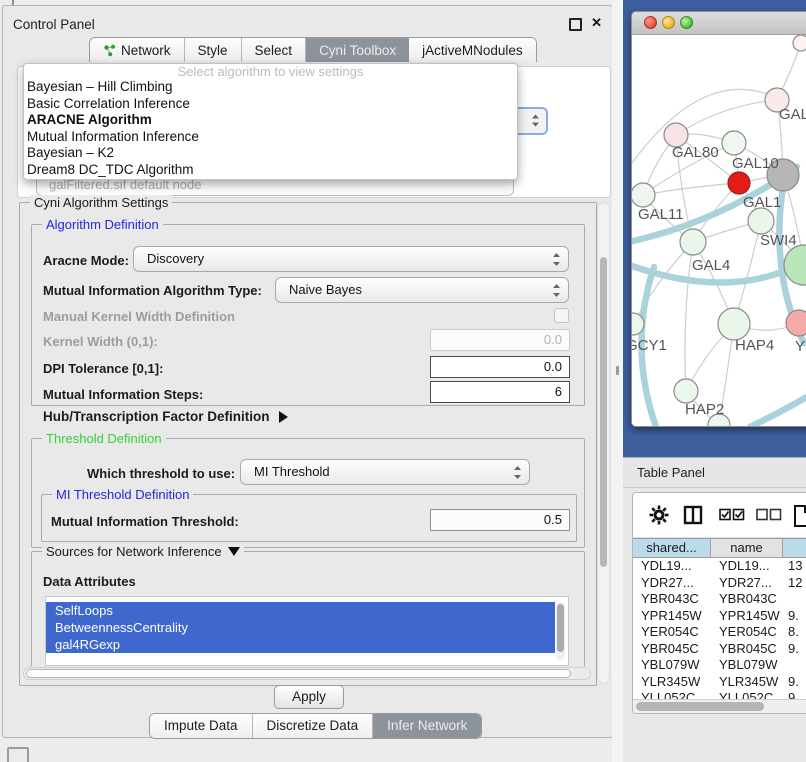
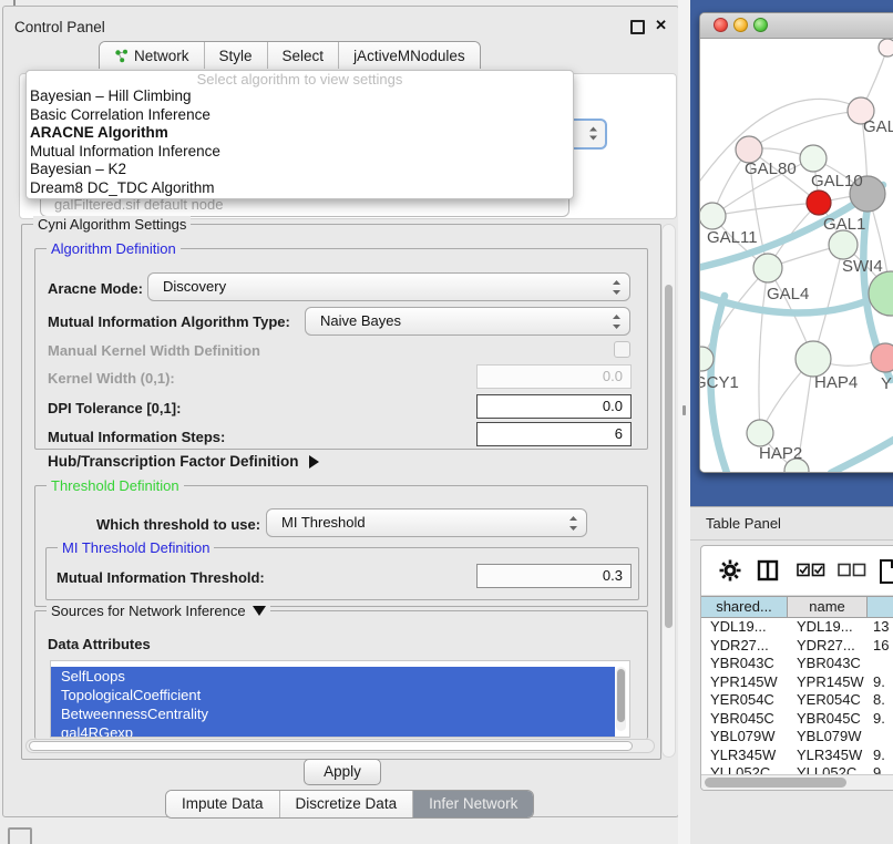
  Control Panel
  ✕
  Network
  Style
  Select
- Cyni Toolbox
  jActiveMNodules
  galFiltered.sif default node
  Select algorithm to view settings
  Bayesian – Hill Climbing
  Basic Correlation Inference
  ARACNE Algorithm
  Mutual Information Inference
  Bayesian – K2
  Dream8 DC_TDC Algorithm
  Cyni Algorithm Settings
  Algorithm Definition
  Aracne Mode:
  Discovery
  Mutual Information Algorithm Type:
  Naive Bayes
  Manual Kernel Width Definition
  Kernel Width (0,1):
  0.0
  DPI Tolerance [0,1]:
  0.0
  Mutual Information Steps:
  6
  Hub/Transcription Factor Definition
  Threshold Definition
  Which threshold to use:
  MI Threshold
  MI Threshold Definition
  Mutual Information Threshold:
- 0.5
+ 0.3
  Sources for Network Inference
  Data Attributes
  SelfLoops
+ TopologicalCoefficient
  BetweennessCentrality
  gal4RGexp
  Apply
  Impute Data
  Discretize Data
  Infer Network
  GAL
  GAL80
  GAL10
  GAL1
  GAL11
  SWI4
  GAL4
  GCY1
  HAP4
  Y
  HAP2
  Table Panel
  shared...
  name
  YDL19...
  YDL19...
  13
  YDR27...
  YDR27...
- 12
+ 16
  YBR043C
  YBR043C
  YPR145W
  YPR145W
  9.
  YER054C
  YER054C
  8.
  YBR045C
  YBR045C
  9.
  YBL079W
  YBL079W
  YLR345W
  YLR345W
  9.
  YLL052C
  YLL052C
  9
